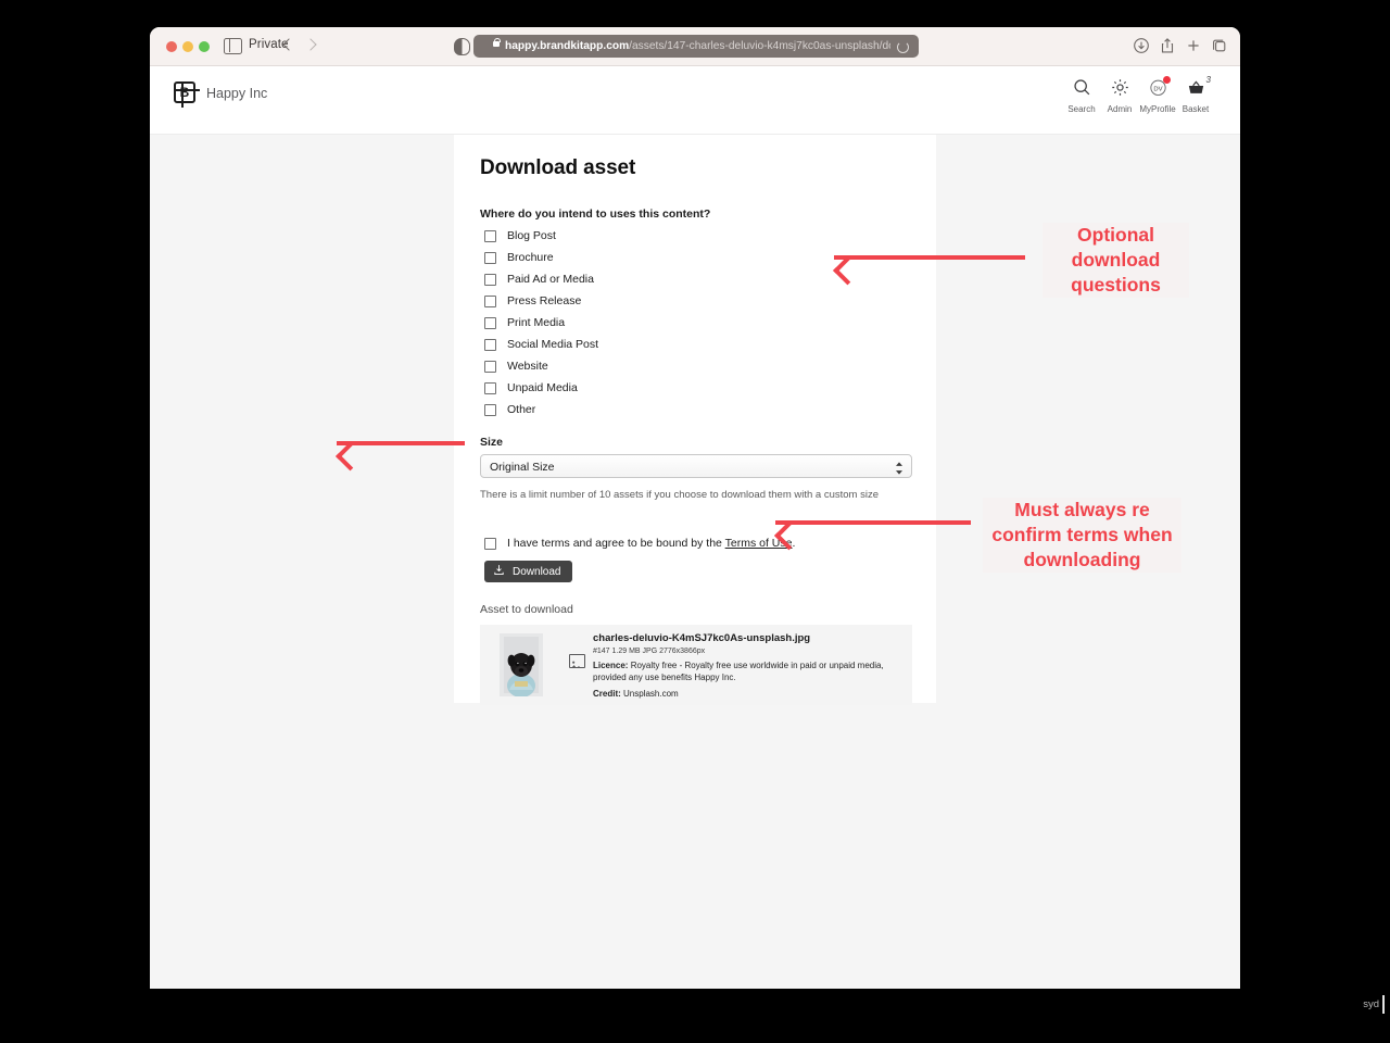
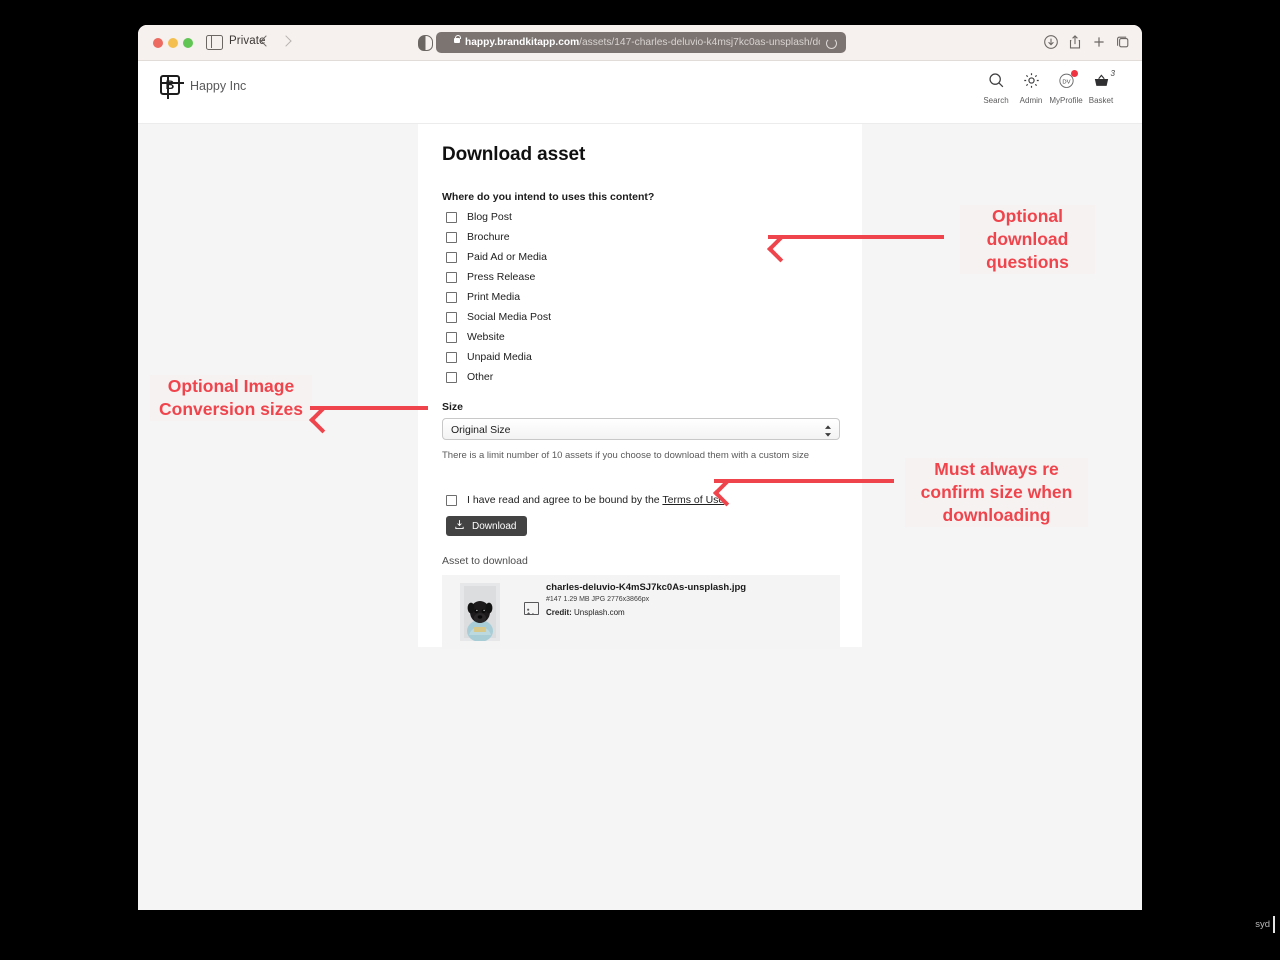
  Private
  happy.brandkitapp.com/assets/147-charles-deluvio-k4msj7kc0as-unsplash/d
  B
  Happy Inc
  Search
  Admin
  MyProfile
  3
  Basket
  Download asset
  Where do you intend to uses this content?
  Blog Post
  Brochure
  Paid Ad or Media
  Press Release
  Print Media
  Social Media Post
  Website
  Unpaid Media
  Other
  Size
  Original Size
  There is a limit number of 10 assets if you choose to download them with a custom size
- I have terms and agree to be bound by the Terms of U
+ I have read and agree to be bound by the Terms of Us
  Download
  Asset to download
  charles-deluvio-K4mSJ7kc0As-unsplash.jpg
- Licence: Royalty free - Royalty free use worldwide in paid or unpaid media, provided any use benefits Happy Inc.
  Credit: Unsplash.com
  Optional download questions
+ Optional Image Conversion sizes
- Must always re confirm terms when downloading
+ Must always re confirm size when downloading
  syd
